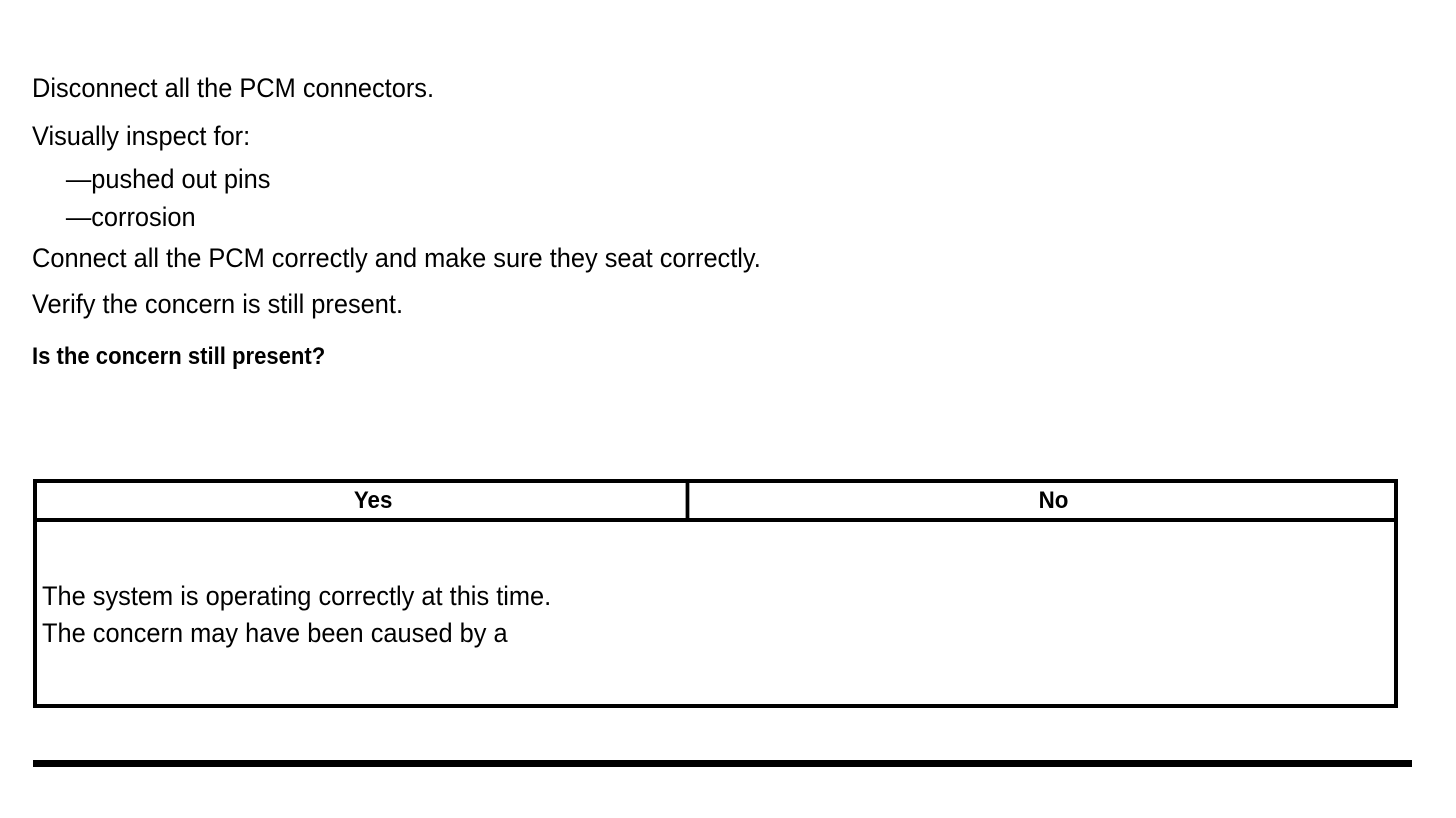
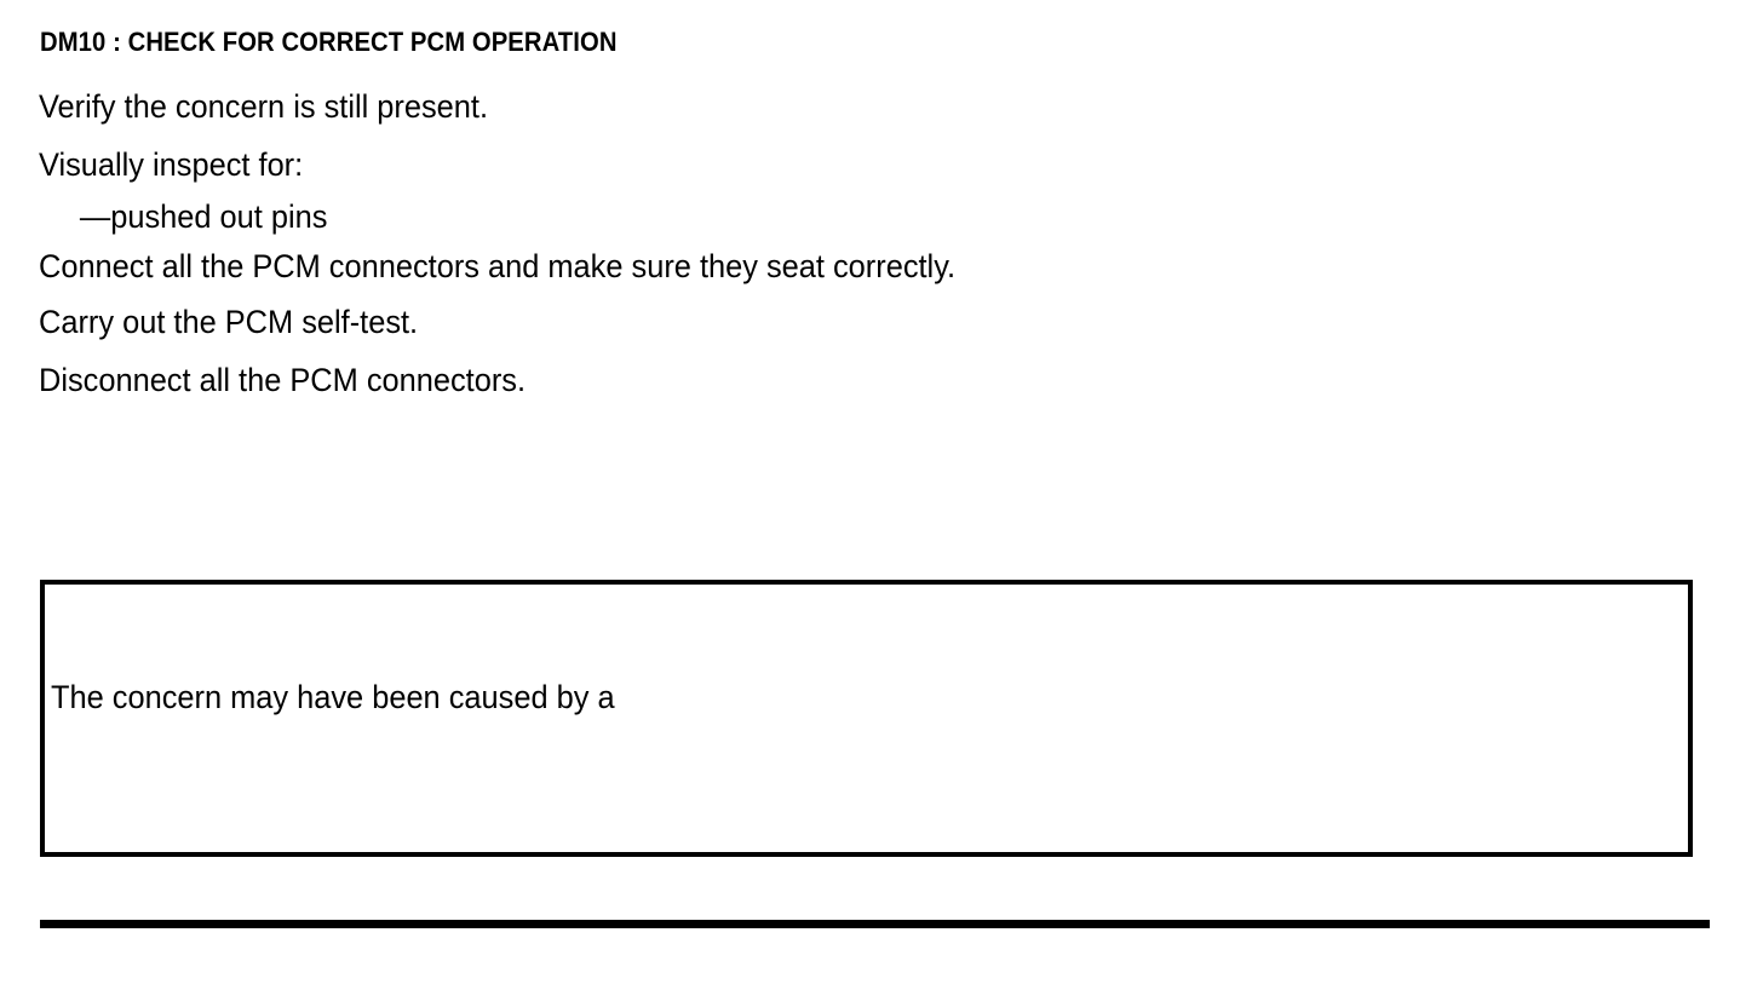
+ DM10 : CHECK FOR CORRECT PCM OPERATION
- Disconnect all the PCM connectors.
+ Verify the concern is still present.
  Visually inspect for:
  —pushed out pins
- —corrosion
- Connect all the PCM correctly and make sure they seat correctly.
+ Connect all the PCM connectors and make sure they seat correctly.
+ Carry out the PCM self-test.
- Verify the concern is still present.
+ Disconnect all the PCM connectors.
- Is the concern still present?
- Yes
- No
- The system is operating correctly at this time.
  The concern may have been caused by a
